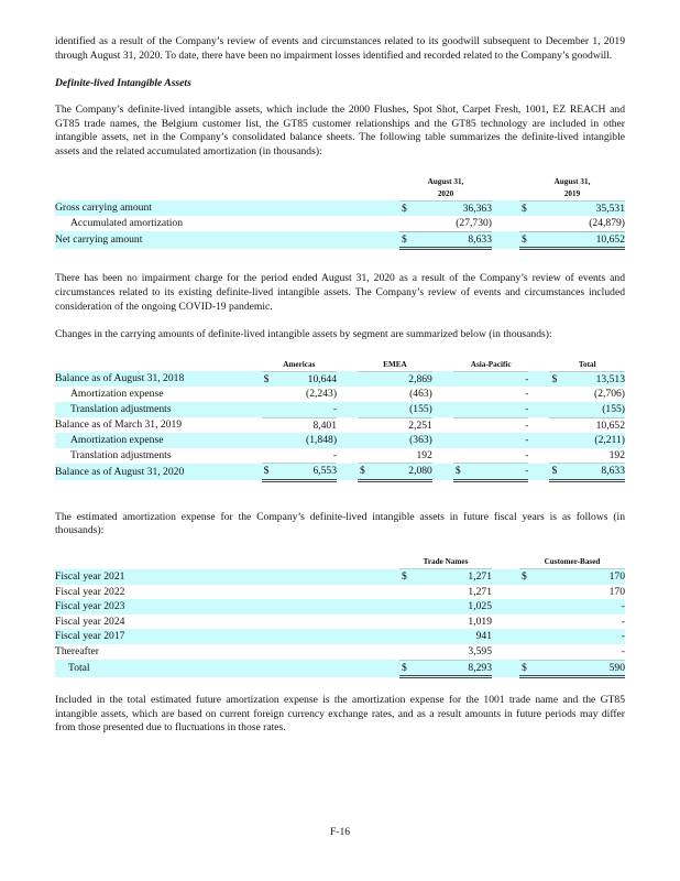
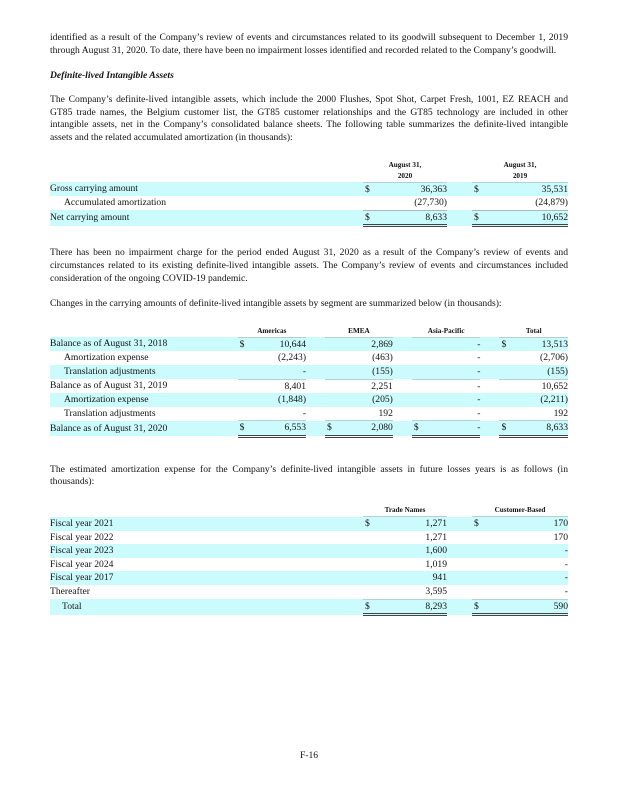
  identified as a result of the Company’s review of events and circumstances related to its goodwill subsequent to December 1, 2019 through August 31, 2020. To date, there have been no impairment losses identified and recorded related to the Company’s goodwill.
  Definite-lived Intangible Assets
  The Company’s definite-lived intangible assets, which include the 2000 Flushes, Spot Shot, Carpet Fresh, 1001, EZ REACH and GT85 trade names, the Belgium customer list, the GT85 customer relationships and the GT85 technology are included in other intangible assets, net in the Company’s consolidated balance sheets. The following table summarizes the definite-lived intangible assets and the related accumulated amortization (in thousands):
  	August 31,		August 31,
  	2020		2019
  Gross carrying amount	$	36,363		$	35,531
  Accumulated amortization		(27,730)			(24,879)
  Net carrying amount	$	8,633		$	10,652
  There has been no impairment charge for the period ended August 31, 2020 as a result of the Company’s review of events and circumstances related to its existing definite-lived intangible assets. The Company’s review of events and circumstances included consideration of the ongoing COVID-19 pandemic.
  Changes in the carrying amounts of definite-lived intangible assets by segment are summarized below (in thousands):
  	Americas		EMEA		Asia-Pacific		Total
  Balance as of August 31, 2018	$	10,644			2,869			-		$	13,513
  Amortization expense		(2,243)			(463)			-			(2,706)
  Translation adjustments		-			(155)			-			(155)
- Balance as of March 31, 2019		8,401			2,251			-			10,652
+ Balance as of August 31, 2019		8,401			2,251			-			10,652
- Amortization expense		(1,848)			(363)			-			(2,211)
+ Amortization expense		(1,848)			(205)			-			(2,211)
  Translation adjustments		-			192			-			192
  Balance as of August 31, 2020	$	6,553		$	2,080		$	-		$	8,633
- The estimated amortization expense for the Company’s definite-lived intangible assets in future fiscal years is as follows (in thousands):
+ The estimated amortization expense for the Company’s definite-lived intangible assets in future losses years is as follows (in thousands):
  	Trade Names		Customer-Based
  Fiscal year 2021	$	1,271		$	170
  Fiscal year 2022		1,271			170
- Fiscal year 2023		1,025			-
+ Fiscal year 2023		1,600			-
  Fiscal year 2024		1,019			-
  Fiscal year 2017		941			-
  Thereafter		3,595			-
  Total	$	8,293		$	590
- Included in the total estimated future amortization expense is the amortization expense for the 1001 trade name and the GT85 intangible assets, which are based on current foreign currency exchange rates, and as a result amounts in future periods may differ from those presented due to fluctuations in those rates.
  F-16
